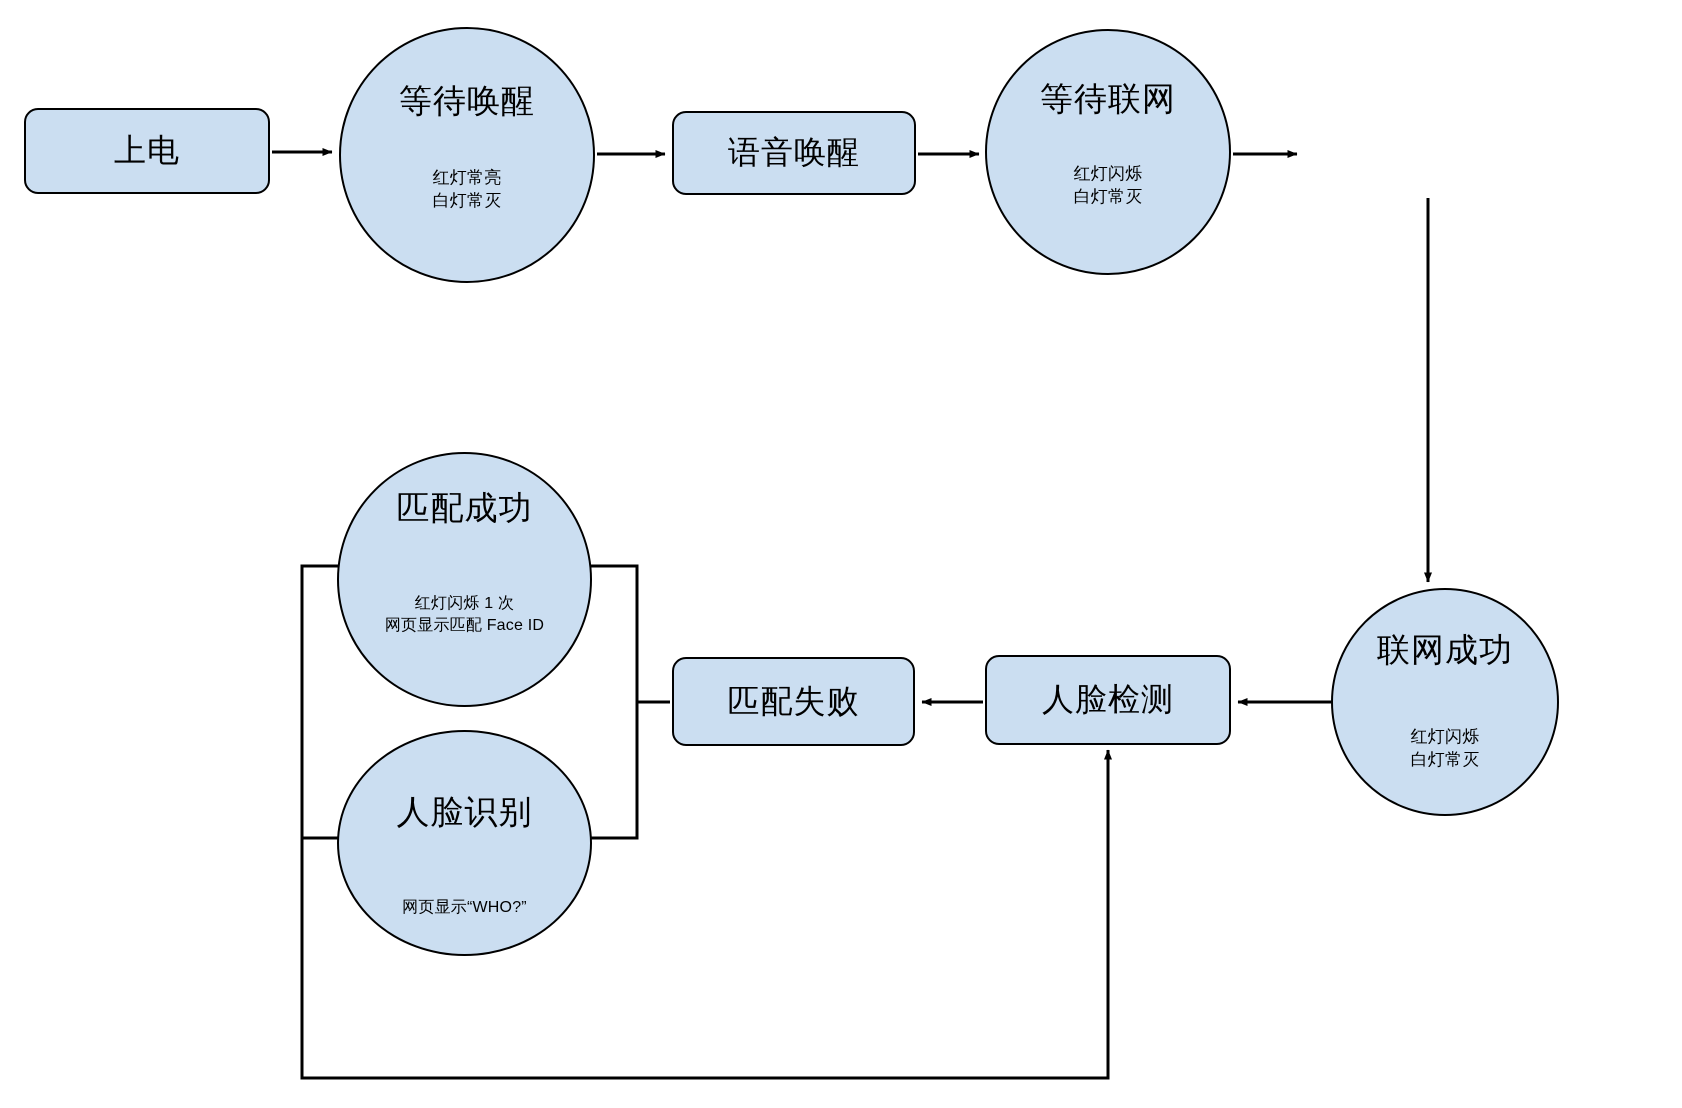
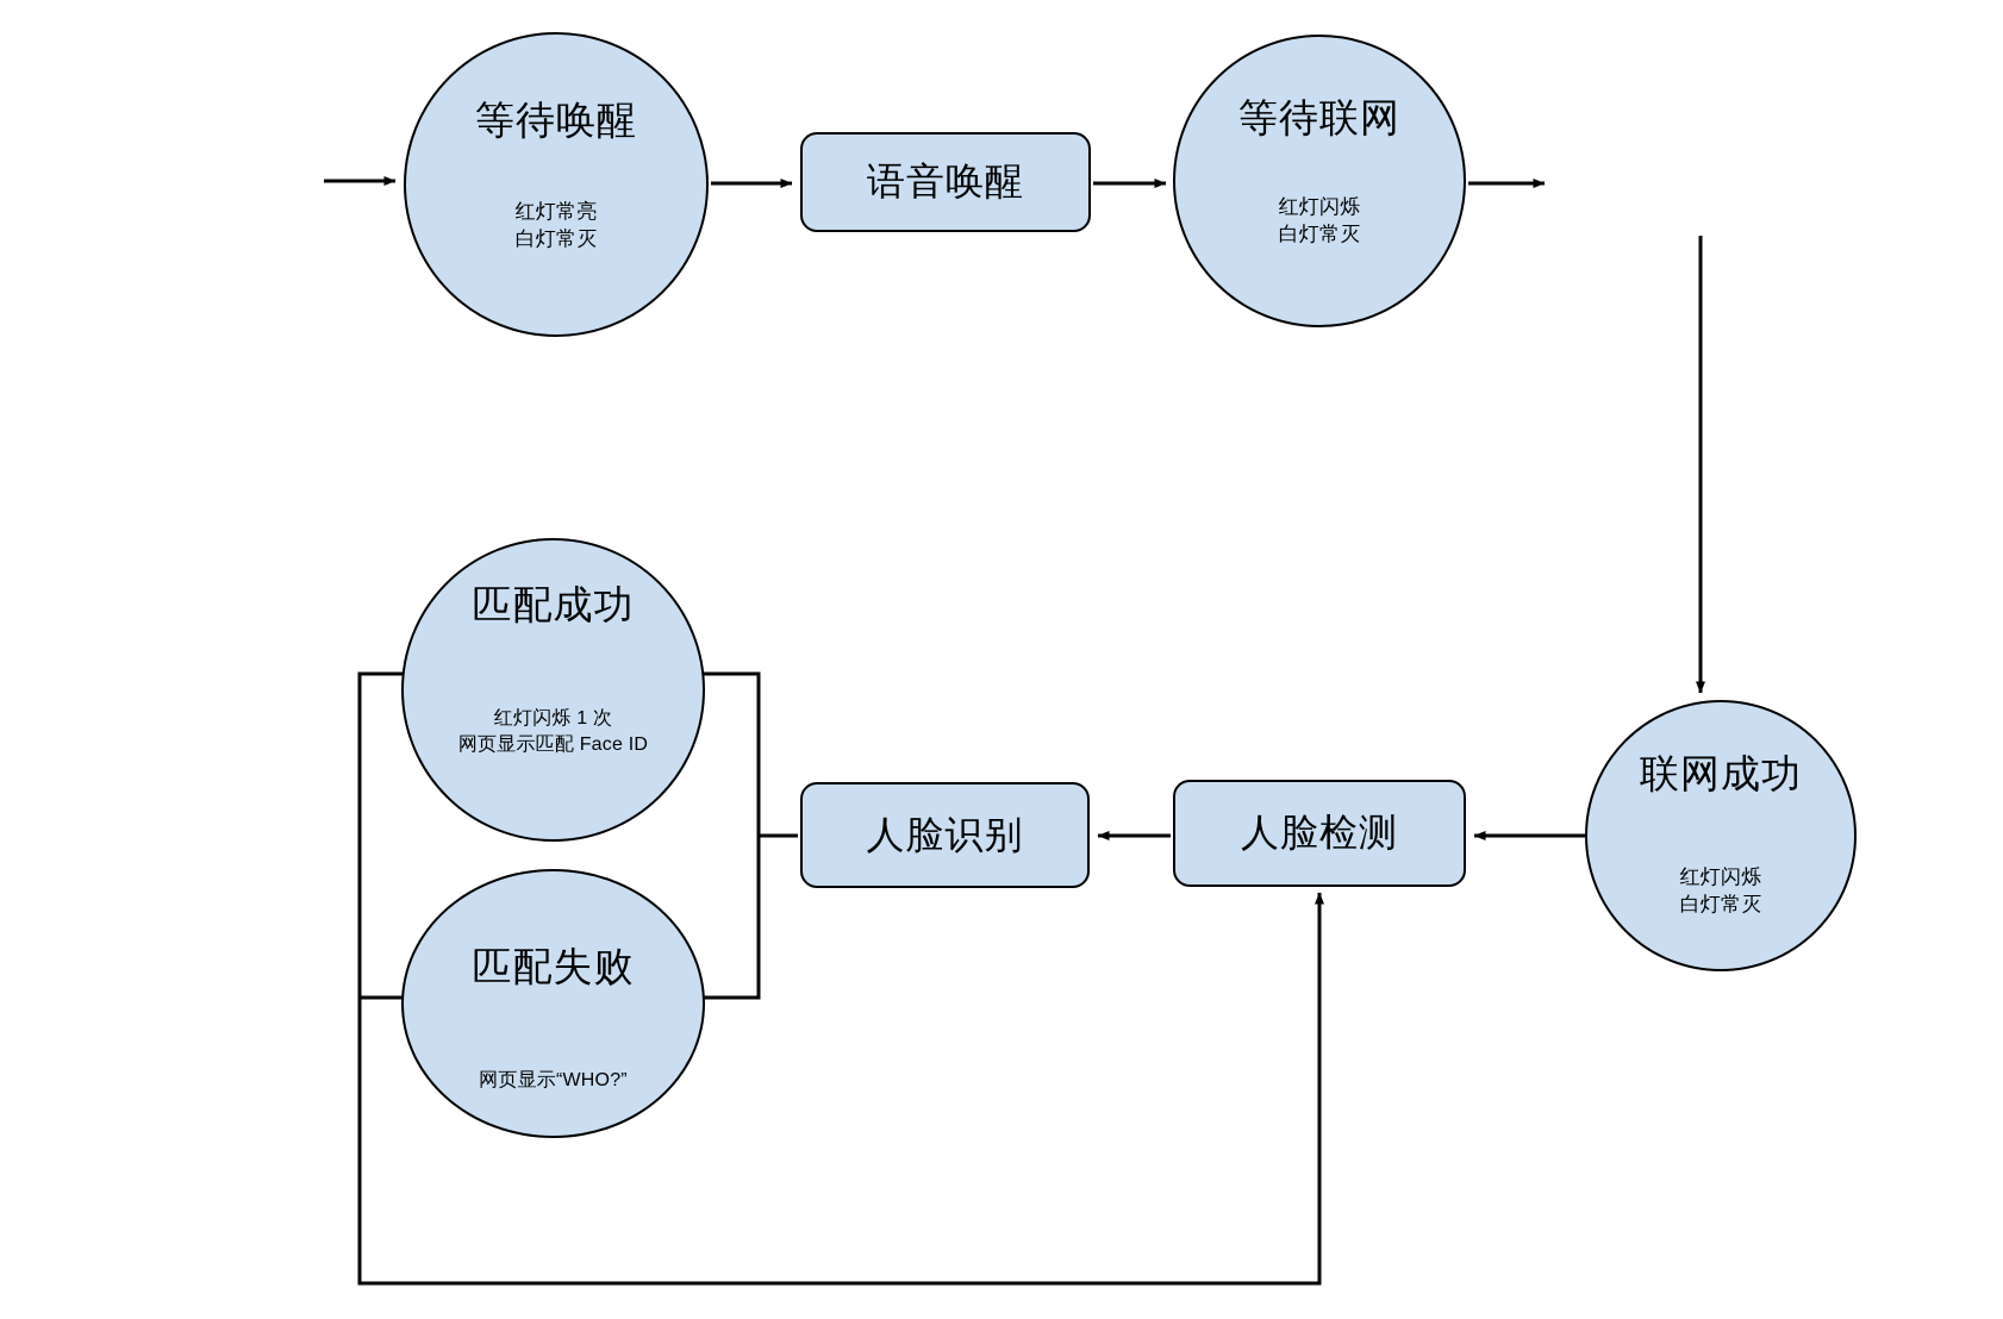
- 上电
  等待唤醒
  红灯常亮
  白灯常灭
  语音唤醒
  等待联网
  红灯闪烁
  白灯常灭
  联网成功
  红灯闪烁
  白灯常灭
  人脸检测
- 匹配失败
+ 人脸识别
  匹配成功
  红灯闪烁 1 次
  网页显示匹配 Face ID
- 人脸识别
+ 匹配失败
  网页显示“WHO?”
